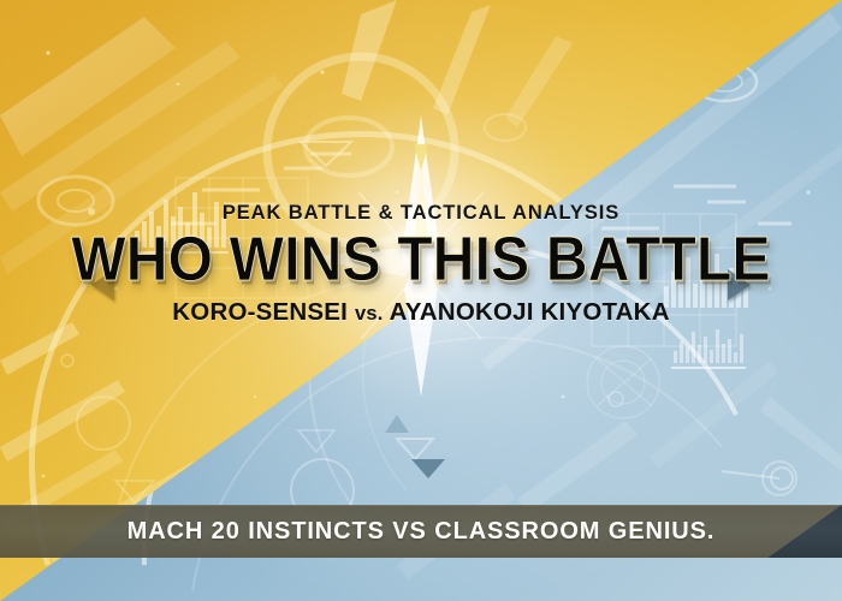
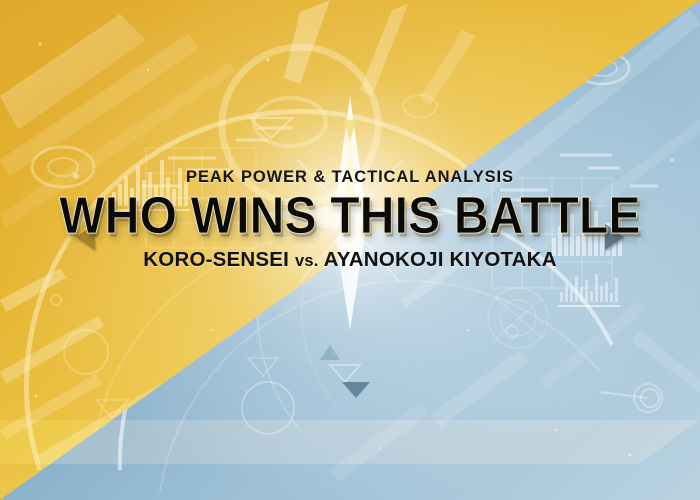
- PEAK BATTLE & TACTICAL ANALYSIS
+ PEAK POWER & TACTICAL ANALYSIS
  WHO WINS THIS BATTLE
  KORO-SENSEI vs. AYANOKOJI KIYOTAKA
- MACH 20 INSTINCTS VS CLASSROOM GENIUS.
